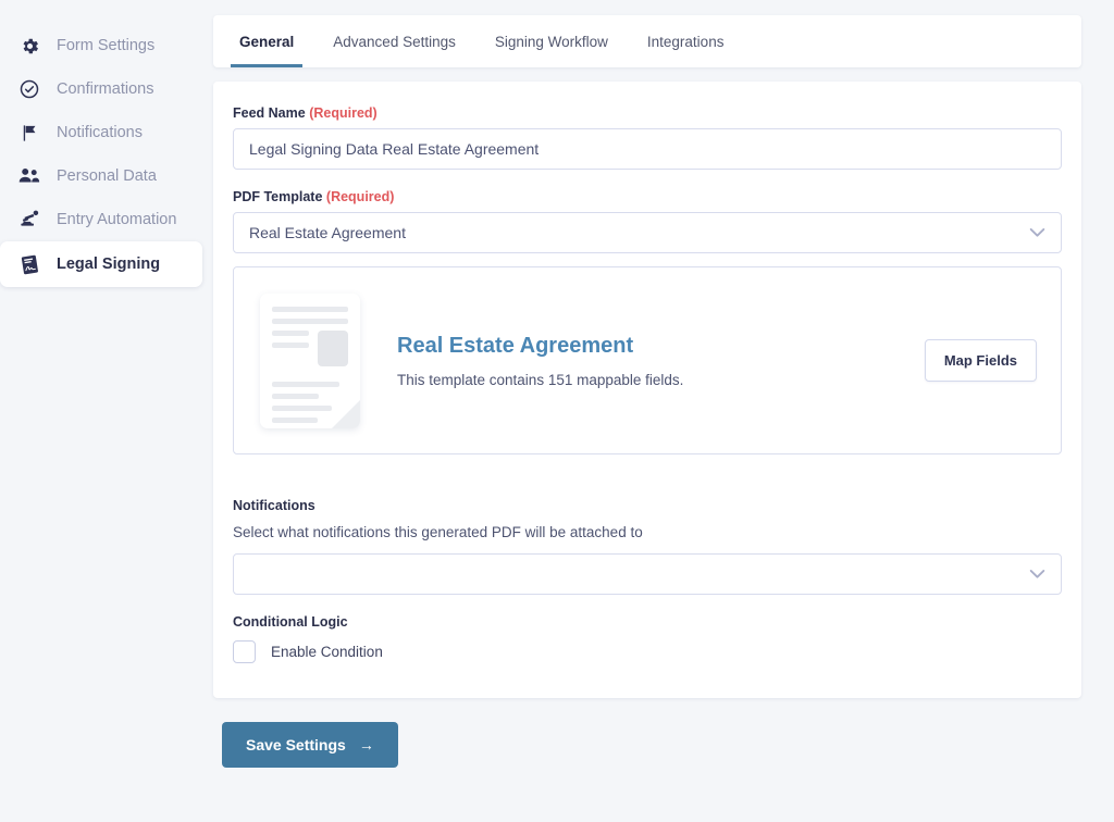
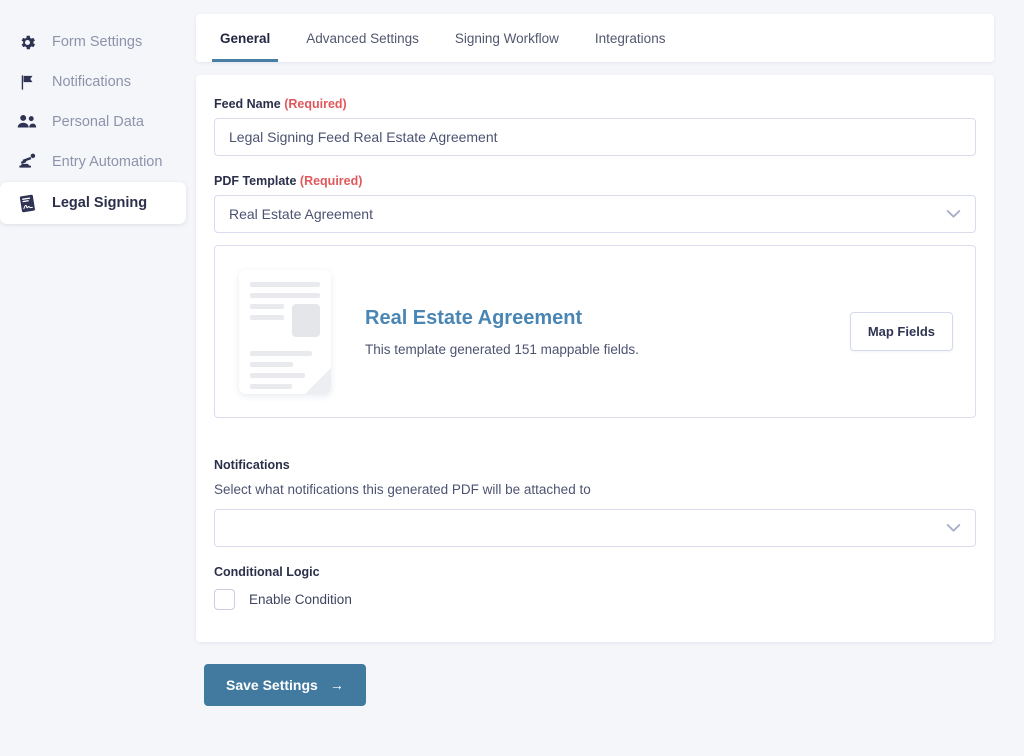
  Form Settings
- Confirmations
  Notifications
  Personal Data
  Entry Automation
  Legal Signing
  General
  Advanced Settings
  Signing Workflow
  Integrations
  Feed Name (Required)
- Legal Signing Data Real Estate Agreement
+ Legal Signing Feed Real Estate Agreement
  PDF Template (Required)
  Real Estate Agreement
  Real Estate Agreement
- This template contains 151 mappable fields.
+ This template generated 151 mappable fields.
  Map Fields
  Notifications
  Select what notifications this generated PDF will be attached to
  Conditional Logic
  Enable Condition
  Save Settings
  →
